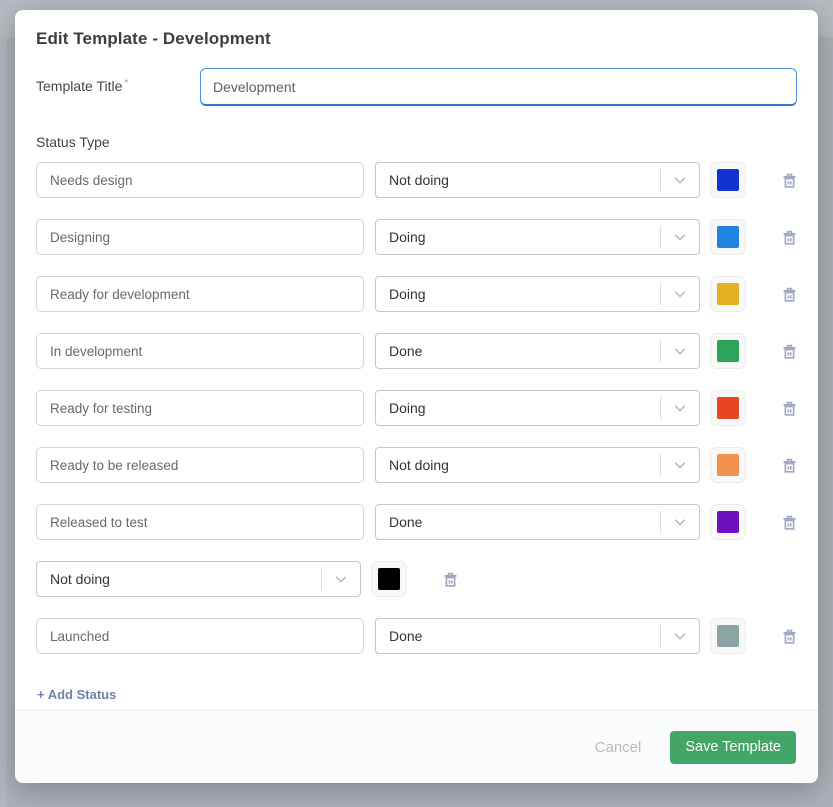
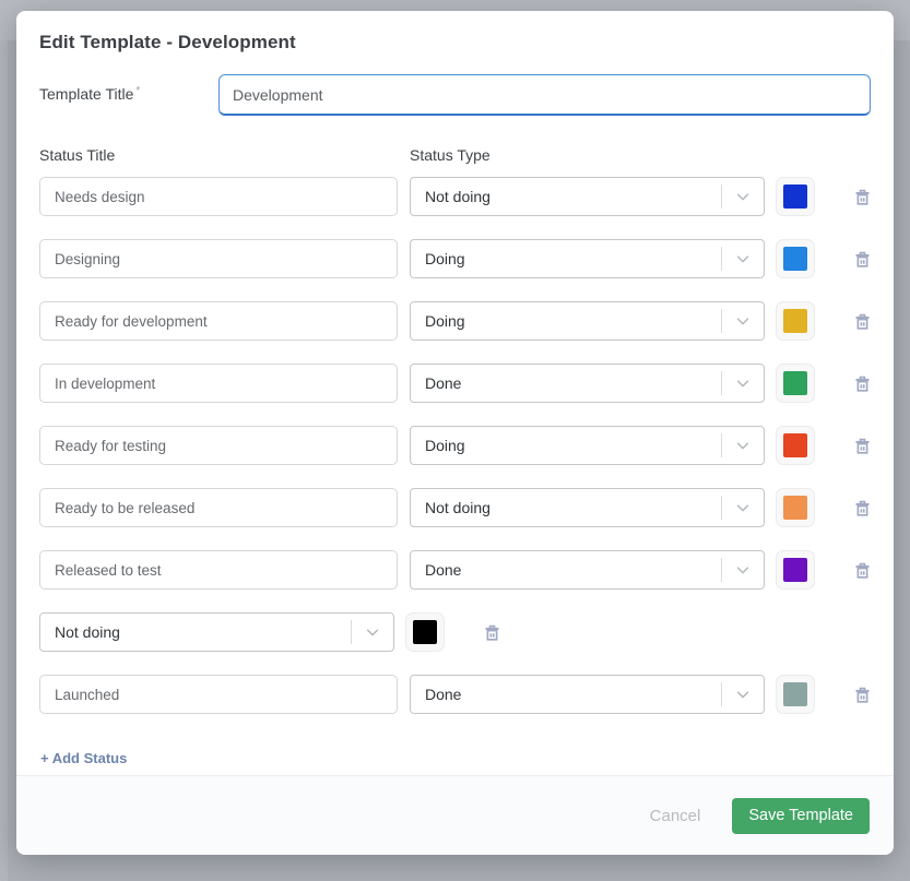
  Edit Template - Development
  Template Title *
  Development
+ Status Title
  Status Type
  Needs design
  Not doing
  Designing
  Doing
  Ready for development
  Doing
  In development
  Done
  Ready for testing
  Doing
  Ready to be released
  Not doing
  Released to test
  Done
  Not doing
  Launched
  Done
  + Add Status
  Cancel
  Save Template
